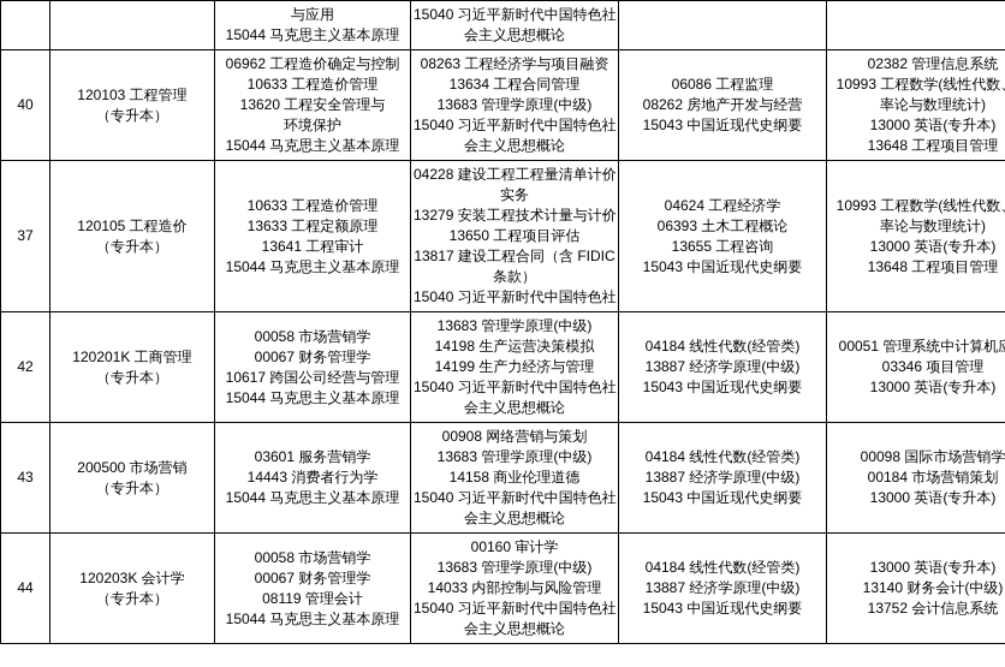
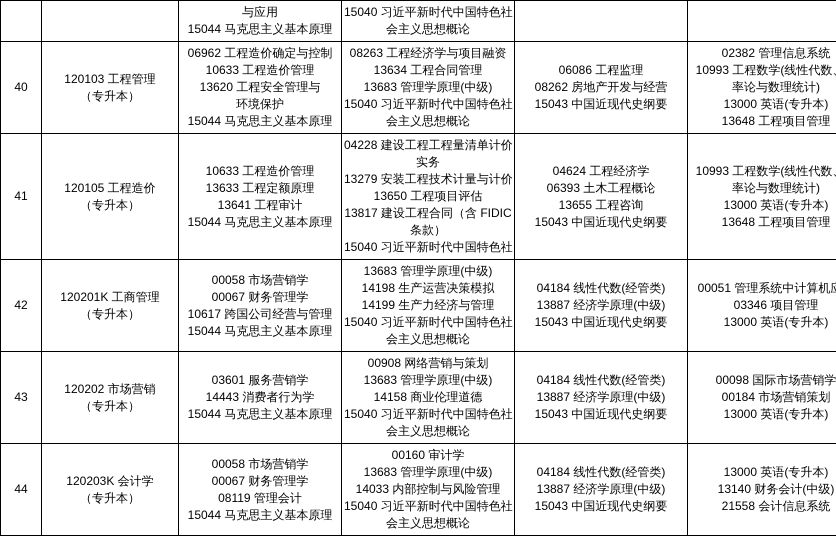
  		与应用 15044 马克思主义基本原理	15040 习近平新时代中国特色社 会主义思想概论
  40	120103 工程管理 （专升本）	06962 工程造价确定与控制 10633 工程造价管理 13620 工程安全管理与 环境保护 15044 马克思主义基本原理	08263 工程经济学与项目融资 13634 工程合同管理 13683 管理学原理(中级) 15040 习近平新时代中国特色社 会主义思想概论	06086 工程监理 08262 房地产开发与经营 15043 中国近现代史纲要	02382 管理信息系统 10993 工程数学(线性代数 率论与数理统计) 13000 英语(专升本) 13648 工程项目管理
- 37	120105 工程造价 （专升本）	10633 工程造价管理 13633 工程定额原理 13641 工程审计 15044 马克思主义基本原理	04228 建设工程工程量清单计价 实务 13279 安装工程技术计量与计价 13650 工程项目评估 13817 建设工程合同（含 FIDIC 条款） 15040 习近平新时代中国特色社	04624 工程经济学 06393 土木工程概论 13655 工程咨询 15043 中国近现代史纲要	10993 工程数学(线性代数 率论与数理统计) 13000 英语(专升本) 13648 工程项目管理
+ 41	120105 工程造价 （专升本）	10633 工程造价管理 13633 工程定额原理 13641 工程审计 15044 马克思主义基本原理	04228 建设工程工程量清单计价 实务 13279 安装工程技术计量与计价 13650 工程项目评估 13817 建设工程合同（含 FIDIC 条款） 15040 习近平新时代中国特色社	04624 工程经济学 06393 土木工程概论 13655 工程咨询 15043 中国近现代史纲要	10993 工程数学(线性代数 率论与数理统计) 13000 英语(专升本) 13648 工程项目管理
  42	120201K 工商管理 （专升本）	00058 市场营销学 00067 财务管理学 10617 跨国公司经营与管理 15044 马克思主义基本原理	13683 管理学原理(中级) 14198 生产运营决策模拟 14199 生产力经济与管理 15040 习近平新时代中国特色社 会主义思想概论	04184 线性代数(经管类) 13887 经济学原理(中级) 15043 中国近现代史纲要	00051 管理系统中计算机 03346 项目管理 13000 英语(专升本)
- 43	200500 市场营销 （专升本）	03601 服务营销学 14443 消费者行为学 15044 马克思主义基本原理	00908 网络营销与策划 13683 管理学原理(中级) 14158 商业伦理道德 15040 习近平新时代中国特色社 会主义思想概论	04184 线性代数(经管类) 13887 经济学原理(中级) 15043 中国近现代史纲要	00098 国际市场营销学 00184 市场营销策划 13000 英语(专升本)
+ 43	120202 市场营销 （专升本）	03601 服务营销学 14443 消费者行为学 15044 马克思主义基本原理	00908 网络营销与策划 13683 管理学原理(中级) 14158 商业伦理道德 15040 习近平新时代中国特色社 会主义思想概论	04184 线性代数(经管类) 13887 经济学原理(中级) 15043 中国近现代史纲要	00098 国际市场营销学 00184 市场营销策划 13000 英语(专升本)
- 44	120203K 会计学 （专升本）	00058 市场营销学 00067 财务管理学 08119 管理会计 15044 马克思主义基本原理	00160 审计学 13683 管理学原理(中级) 14033 内部控制与风险管理 15040 习近平新时代中国特色社 会主义思想概论	04184 线性代数(经管类) 13887 经济学原理(中级) 15043 中国近现代史纲要	13000 英语(专升本) 13140 财务会计(中级) 13752 会计信息系统
+ 44	120203K 会计学 （专升本）	00058 市场营销学 00067 财务管理学 08119 管理会计 15044 马克思主义基本原理	00160 审计学 13683 管理学原理(中级) 14033 内部控制与风险管理 15040 习近平新时代中国特色社 会主义思想概论	04184 线性代数(经管类) 13887 经济学原理(中级) 15043 中国近现代史纲要	13000 英语(专升本) 13140 财务会计(中级) 21558 会计信息系统
